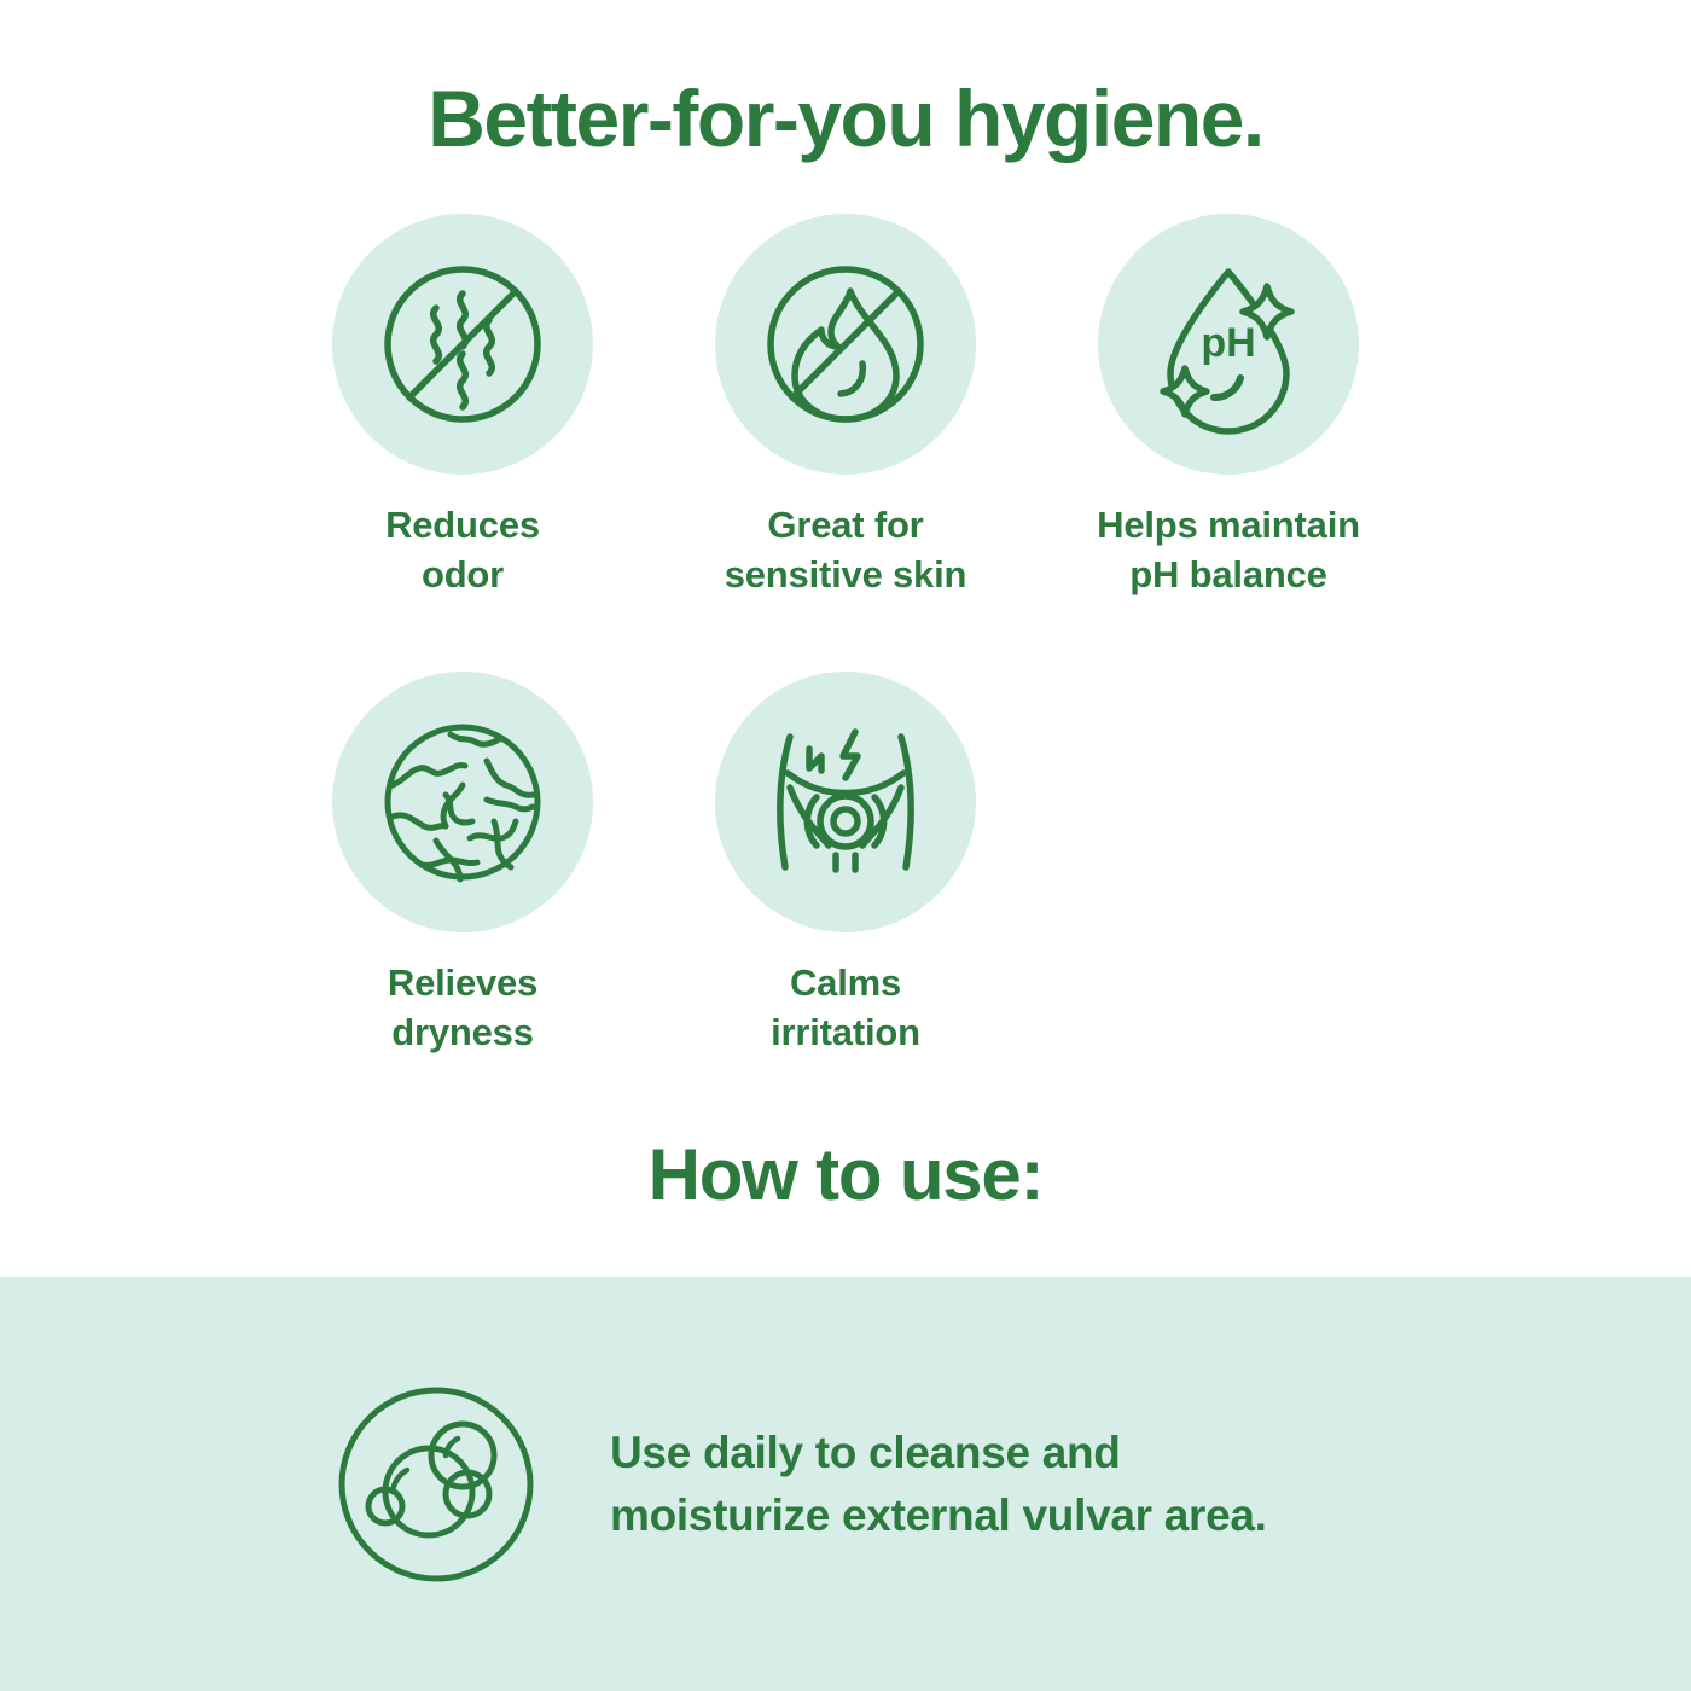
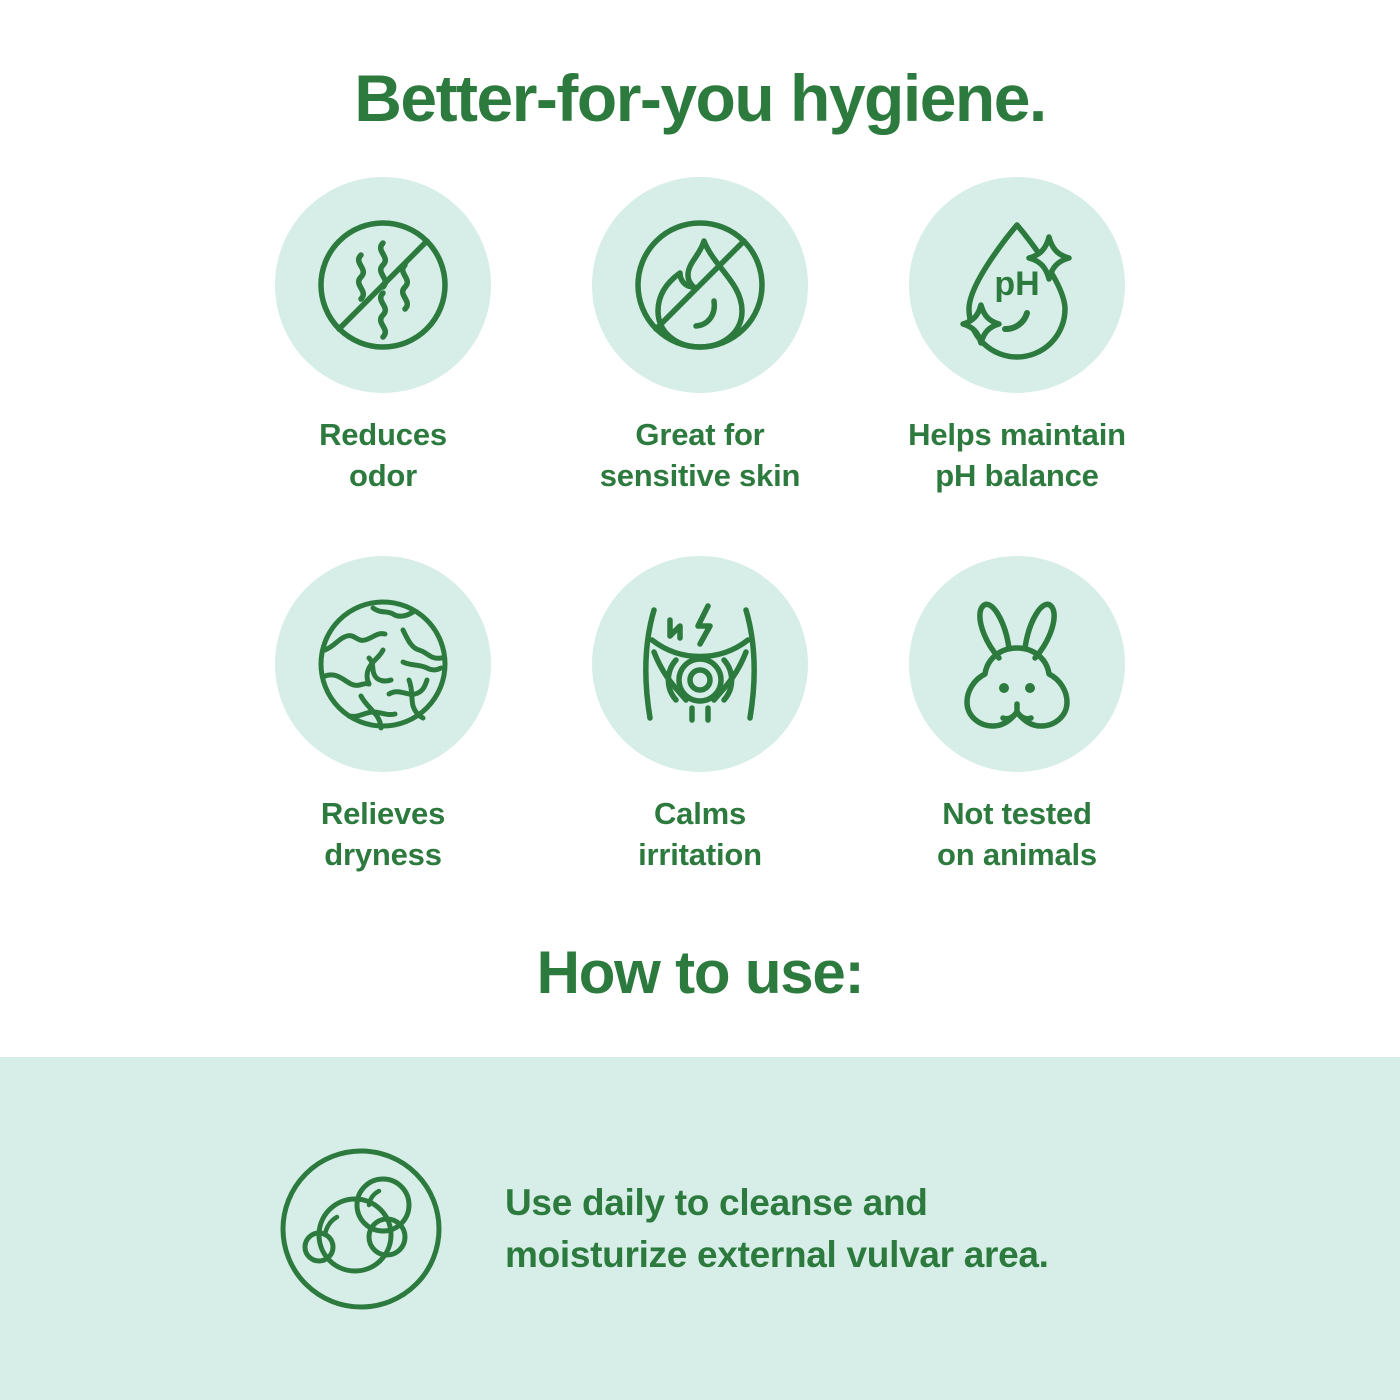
  Better-for-you hygiene.
  Reduces
  odor
  Great for
  sensitive skin
  pH
  Helps maintain
  pH balance
  Relieves
  dryness
  Calms
  irritation
+ Not tested
+ on animals
  How to use:
  Use daily to cleanse and
  moisturize external vulvar area.
